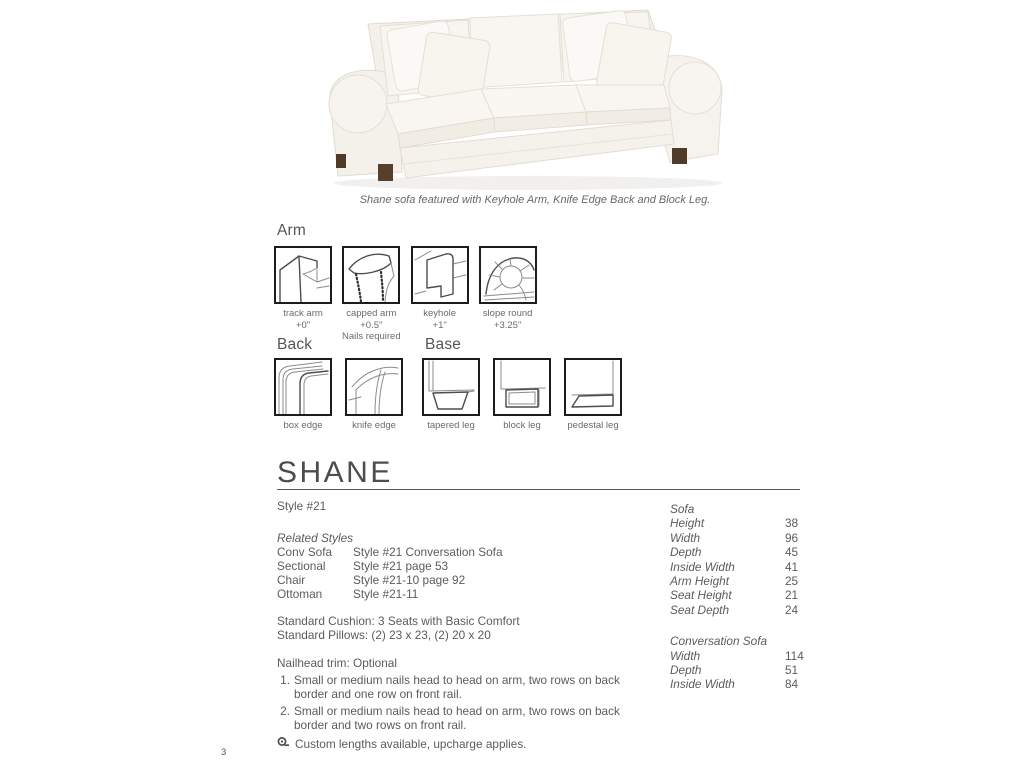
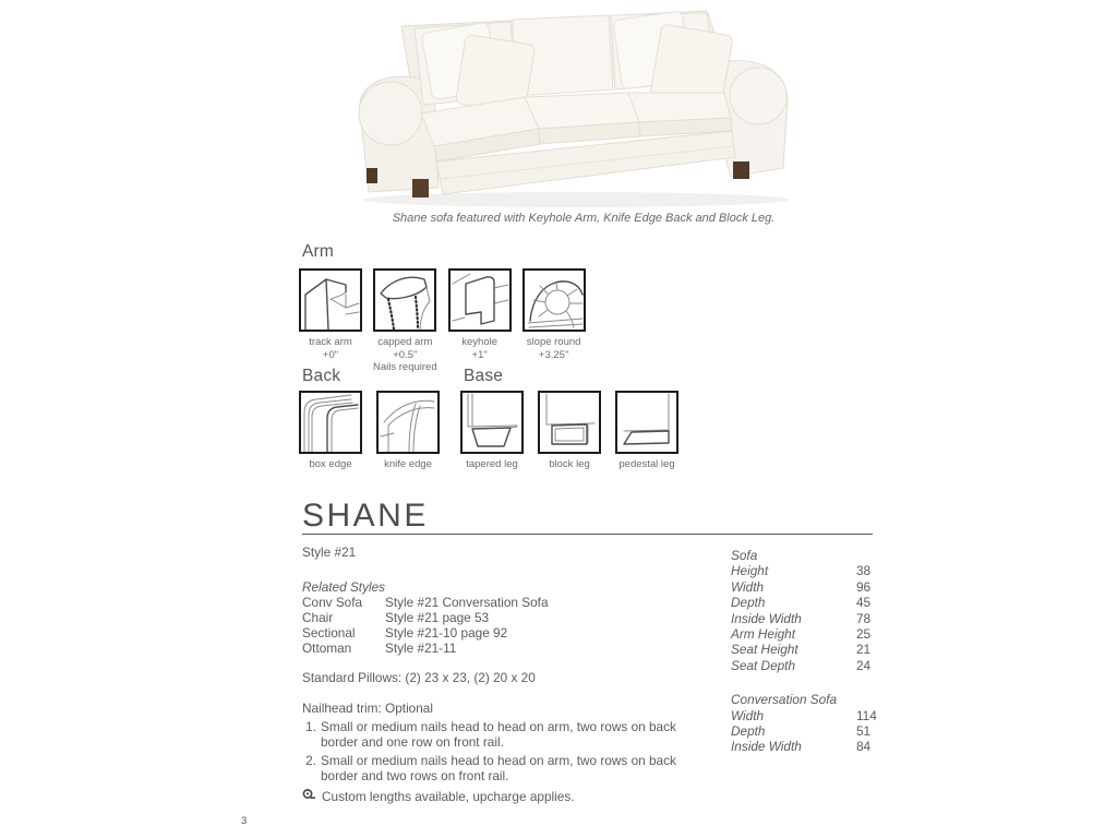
  Shane sofa featured with Keyhole Arm, Knife Edge Back and Block Leg.
  Arm
  track arm
  +0"
  capped arm
  +0.5"
  Nails required
  keyhole
  +1"
  slope round
  +3.25"
  Back
  box edge
  knife edge
  Base
  tapered leg
  block leg
  pedestal leg
  SHANE
  Style #21
  Related Styles
  Conv Sofa
  Style #21 Conversation Sofa
- Sectional
+ Chair
  Style #21 page 53
- Chair
+ Sectional
  Style #21-10 page 92
  Ottoman
  Style #21-11
- Standard Cushion: 3 Seats with Basic Comfort
  Standard Pillows: (2) 23 x 23, (2) 20 x 20
  Nailhead trim: Optional
  1.
  Small or medium nails head to head on arm, two rows on back border and one row on front rail.
  2.
  Small or medium nails head to head on arm, two rows on back border and two rows on front rail.
  Custom lengths available, upcharge applies.
  Sofa
  Height
  38
  Width
  96
  Depth
  45
  Inside Width
- 41
+ 78
  Arm Height
  25
  Seat Height
  21
  Seat Depth
  24
  Conversation Sofa
  Width
  114
  Depth
  51
  Inside Width
  84
  3
